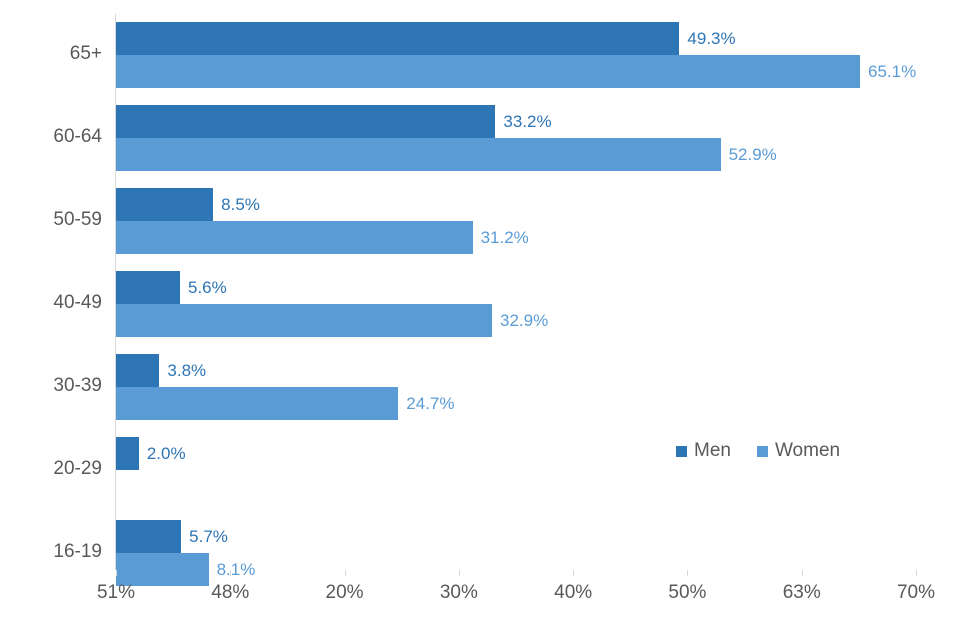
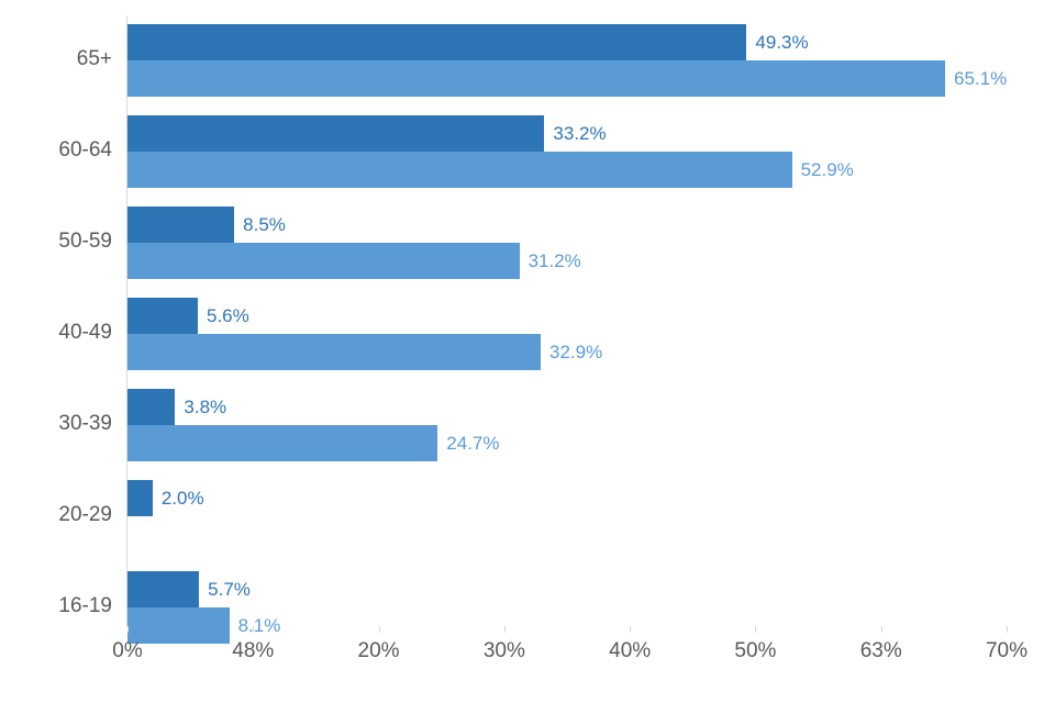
  65+
  60-64
  50-59
  40-49
  30-39
  20-29
  16-19
  49.3%
  65.1%
  33.2%
  52.9%
  8.5%
  31.2%
  5.6%
  32.9%
  3.8%
  24.7%
  2.0%
  5.7%
  8.1%
- 51%
+ 0%
  48%
  20%
  30%
  40%
  50%
  63%
  70%
- Men
- Women
